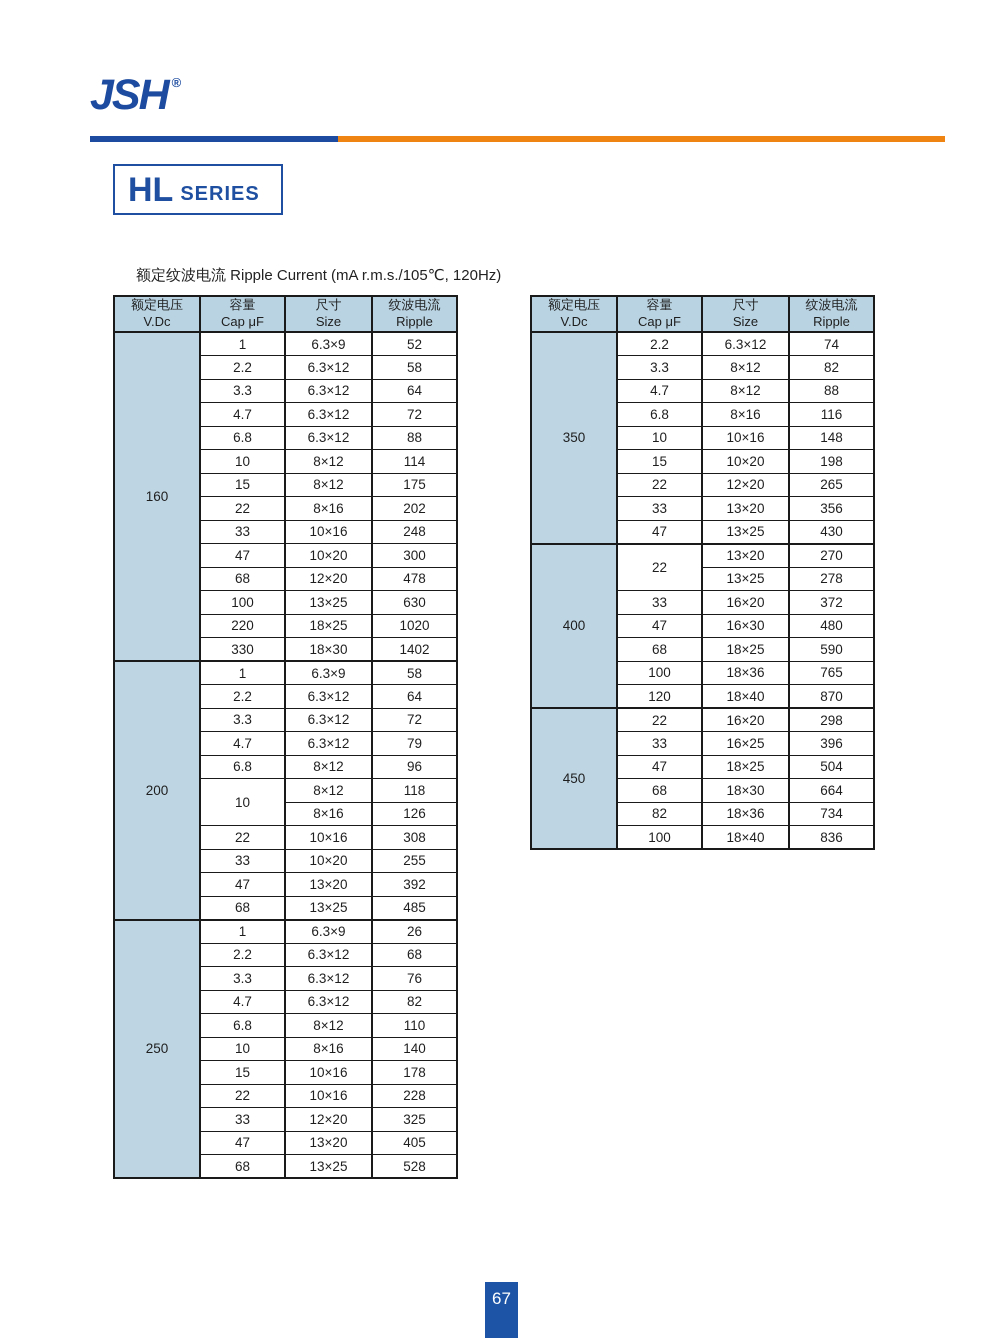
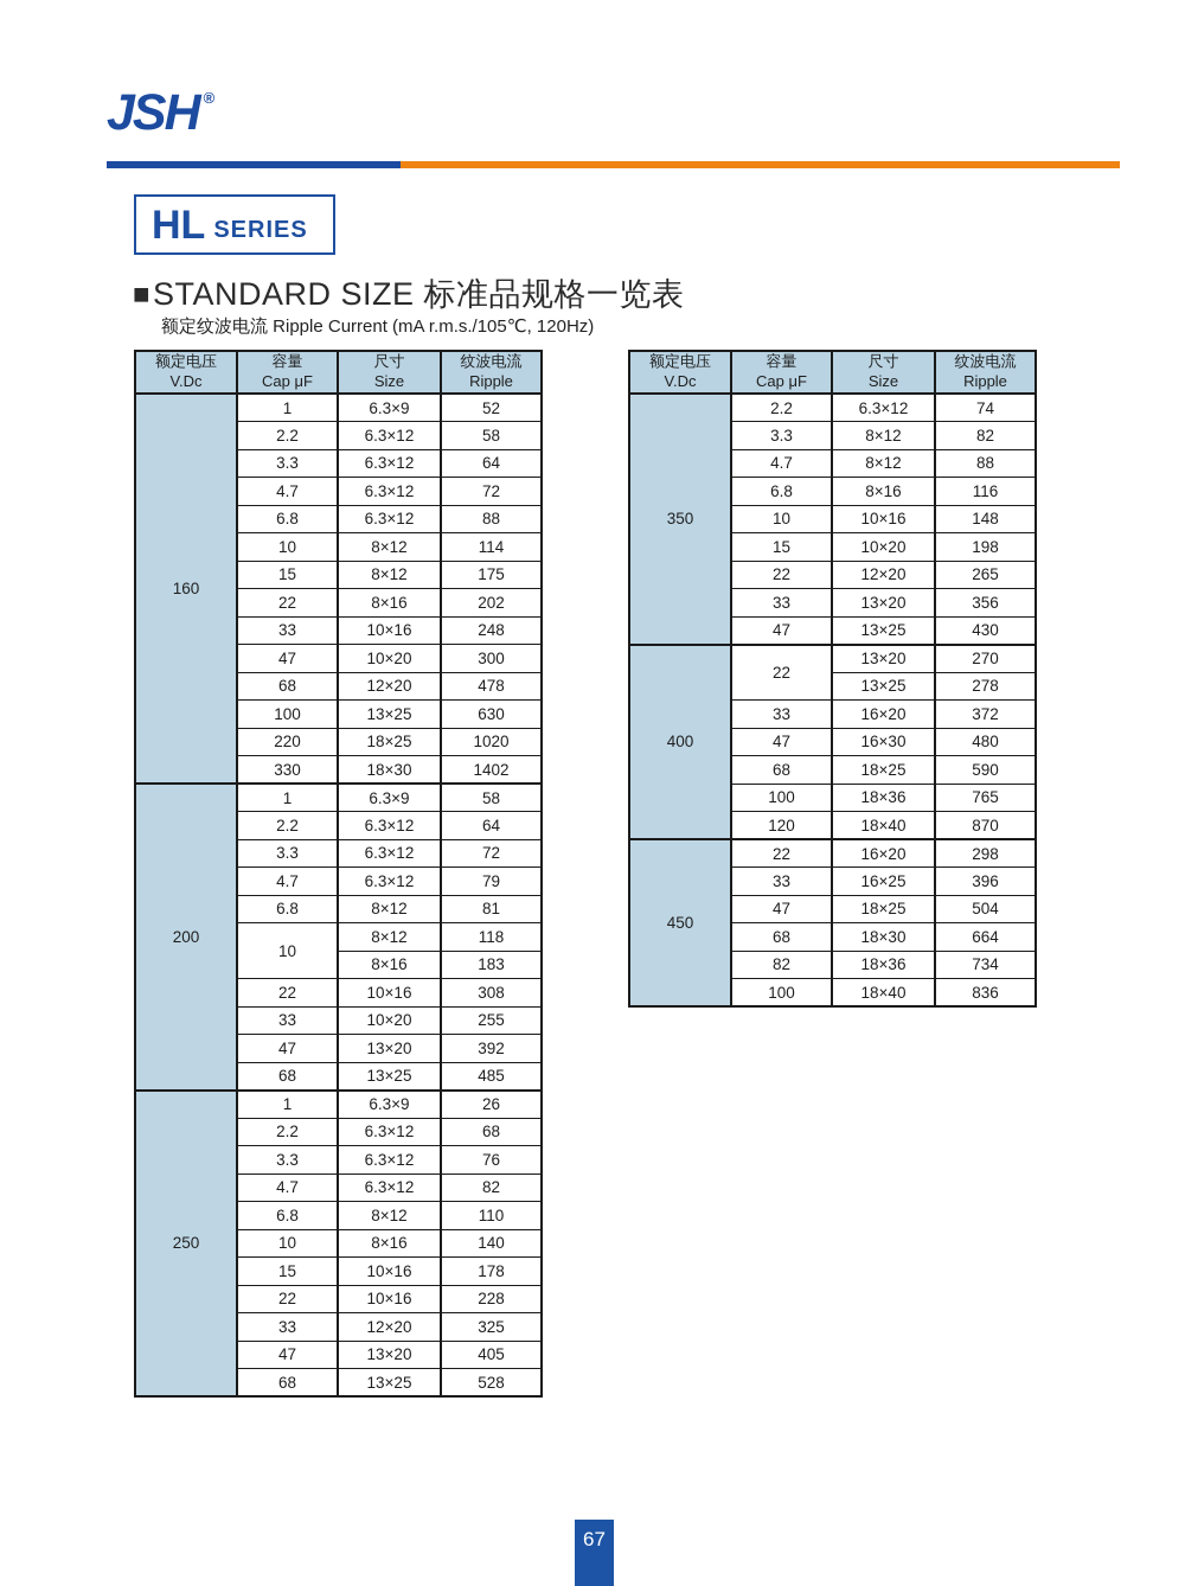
  JSH ®
  HL
  SERIES
+ ■
+ STANDARD SIZE 标准品规格一览表
  额定纹波电流 Ripple Current (mA r.m.s./105℃, 120Hz)
  额定电压V.Dc	容量Cap μF	尺寸Size	纹波电流Ripple
  160	1	6.3×9	52
  2.2	6.3×12	58
  3.3	6.3×12	64
  4.7	6.3×12	72
  6.8	6.3×12	88
  10	8×12	114
  15	8×12	175
  22	8×16	202
  33	10×16	248
  47	10×20	300
  68	12×20	478
  100	13×25	630
  220	18×25	1020
  330	18×30	1402
  200	1	6.3×9	58
  2.2	6.3×12	64
  3.3	6.3×12	72
  4.7	6.3×12	79
- 6.8	8×12	96
+ 6.8	8×12	81
  10	8×12	118
- 8×16	126
+ 8×16	183
  22	10×16	308
  33	10×20	255
  47	13×20	392
  68	13×25	485
  250	1	6.3×9	26
  2.2	6.3×12	68
  3.3	6.3×12	76
  4.7	6.3×12	82
  6.8	8×12	110
  10	8×16	140
  15	10×16	178
  22	10×16	228
  33	12×20	325
  47	13×20	405
  68	13×25	528
  额定电压V.Dc	容量Cap μF	尺寸Size	纹波电流Ripple
  350	2.2	6.3×12	74
  3.3	8×12	82
  4.7	8×12	88
  6.8	8×16	116
  10	10×16	148
  15	10×20	198
  22	12×20	265
  33	13×20	356
  47	13×25	430
  400	22	13×20	270
  13×25	278
  33	16×20	372
  47	16×30	480
  68	18×25	590
  100	18×36	765
  120	18×40	870
  450	22	16×20	298
  33	16×25	396
  47	18×25	504
  68	18×30	664
  82	18×36	734
  100	18×40	836
  67
